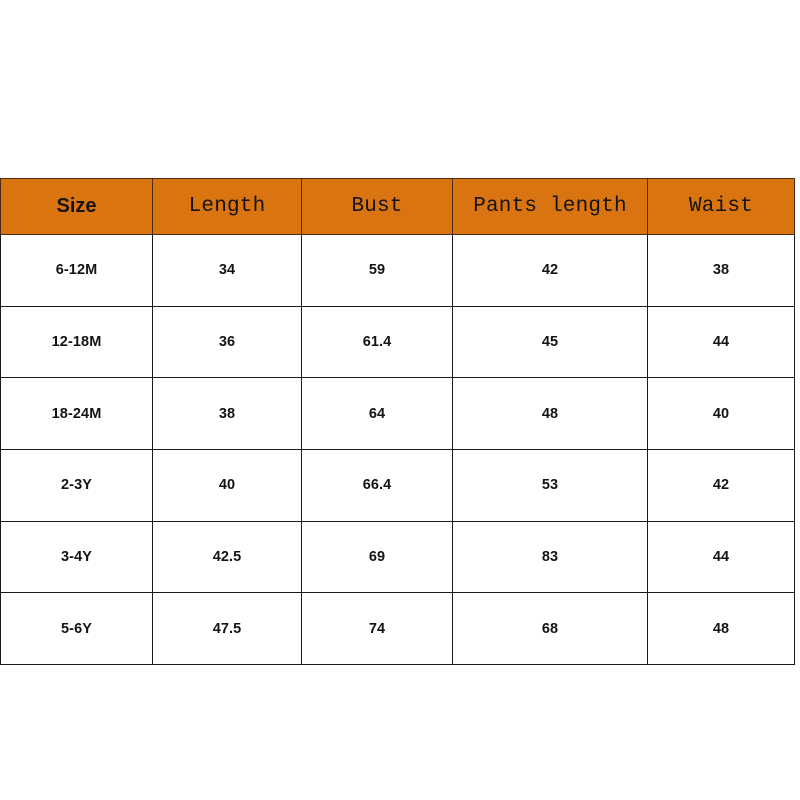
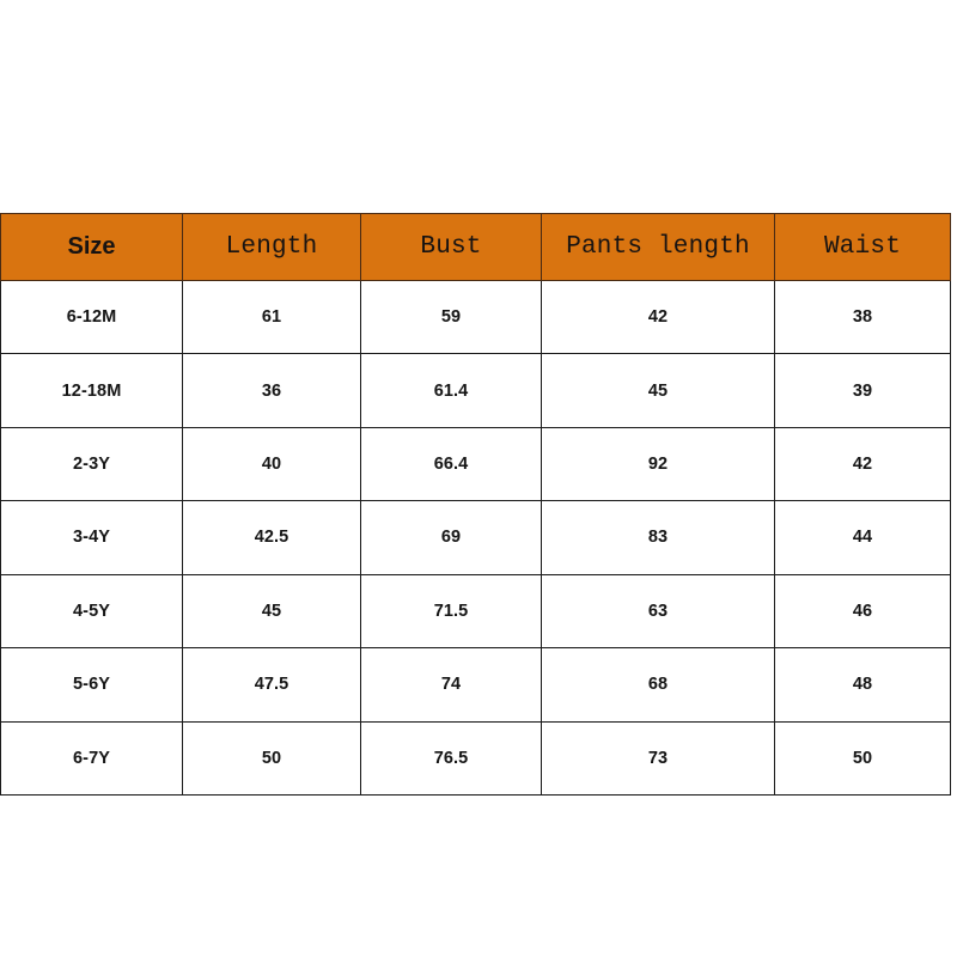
  Size	Length	Bust	Pants length	Waist
- 6-12M	34	59	42	38
+ 6-12M	61	59	42	38
- 12-18M	36	61.4	45	44
+ 12-18M	36	61.4	45	39
- 18-24M	38	64	48	40
- 2-3Y	40	66.4	53	42
+ 2-3Y	40	66.4	92	42
  3-4Y	42.5	69	83	44
+ 4-5Y	45	71.5	63	46
  5-6Y	47.5	74	68	48
+ 6-7Y	50	76.5	73	50
